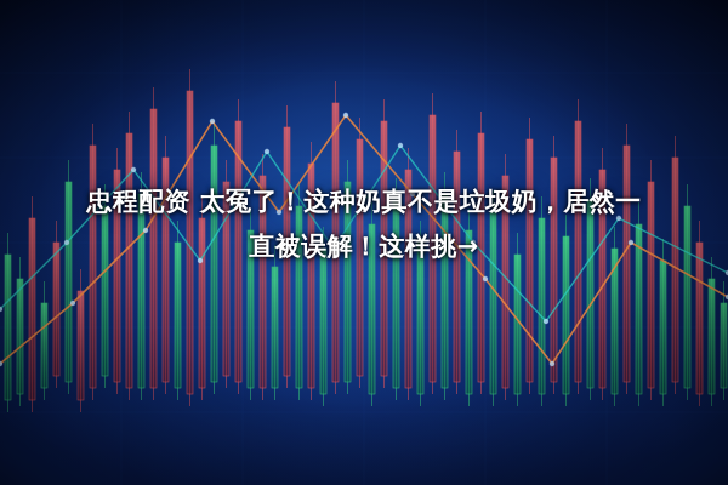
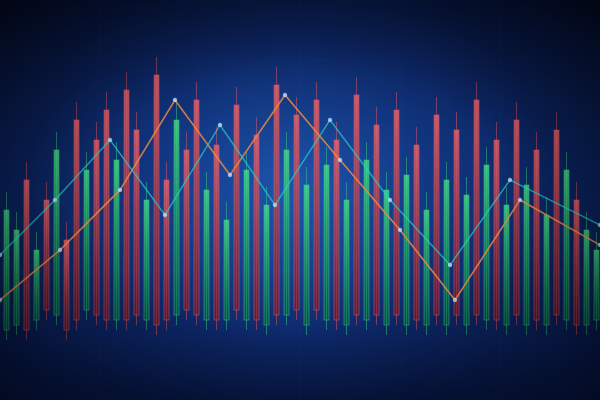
- 忠程配资 太冤了！这种奶真不是垃圾奶，居然一
- 直被误解！这样挑→
